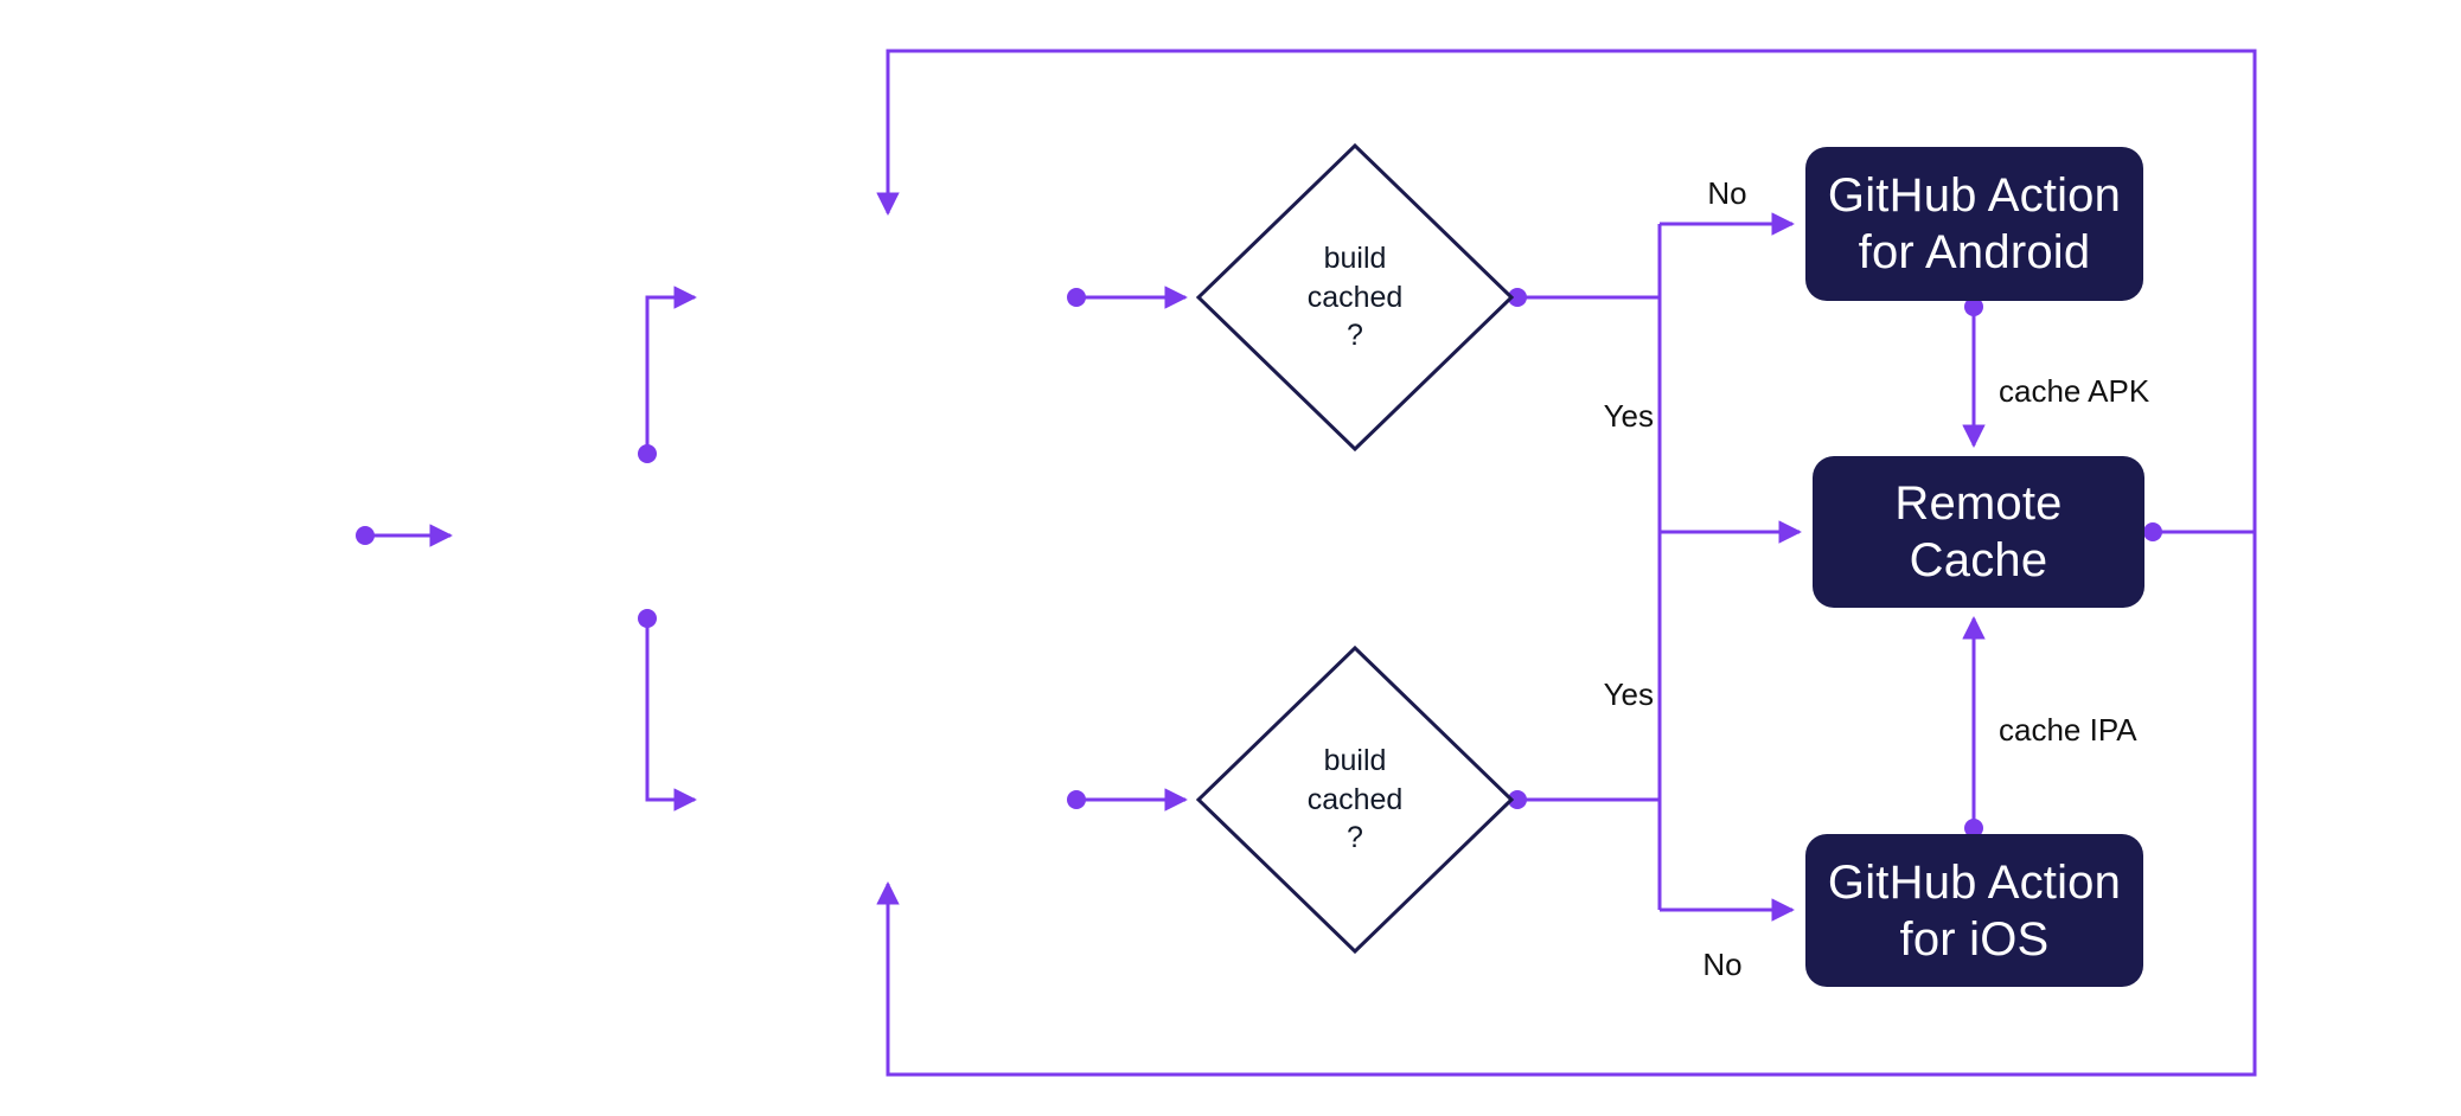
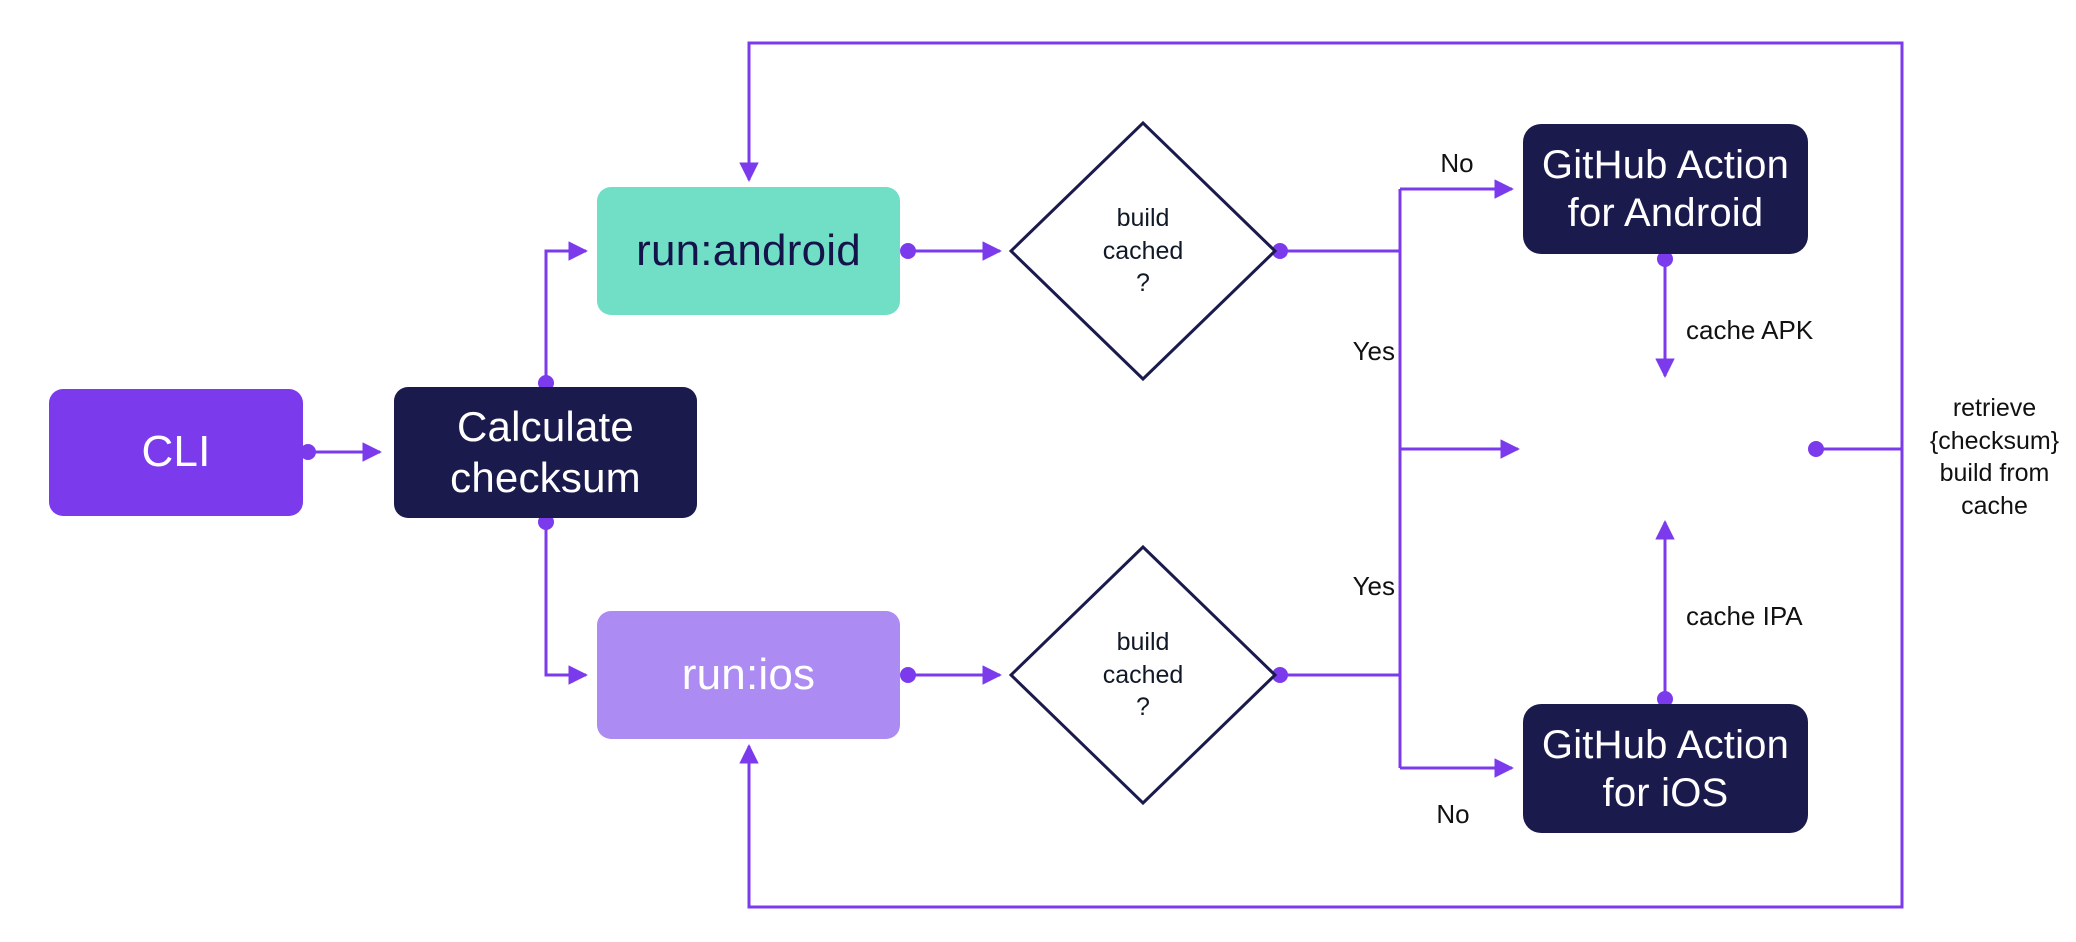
+ CLI
+ Calculate
+ checksum
+ run:android
+ run:ios
  GitHub Action
  for Android
- Remote
- Cache
  GitHub Action
  for iOS
  build
  cached
  ?
  build
  cached
  ?
  No
  Yes
  Yes
  No
  cache APK
  cache IPA
+ retrieve
+ {checksum}
+ build from
+ cache
